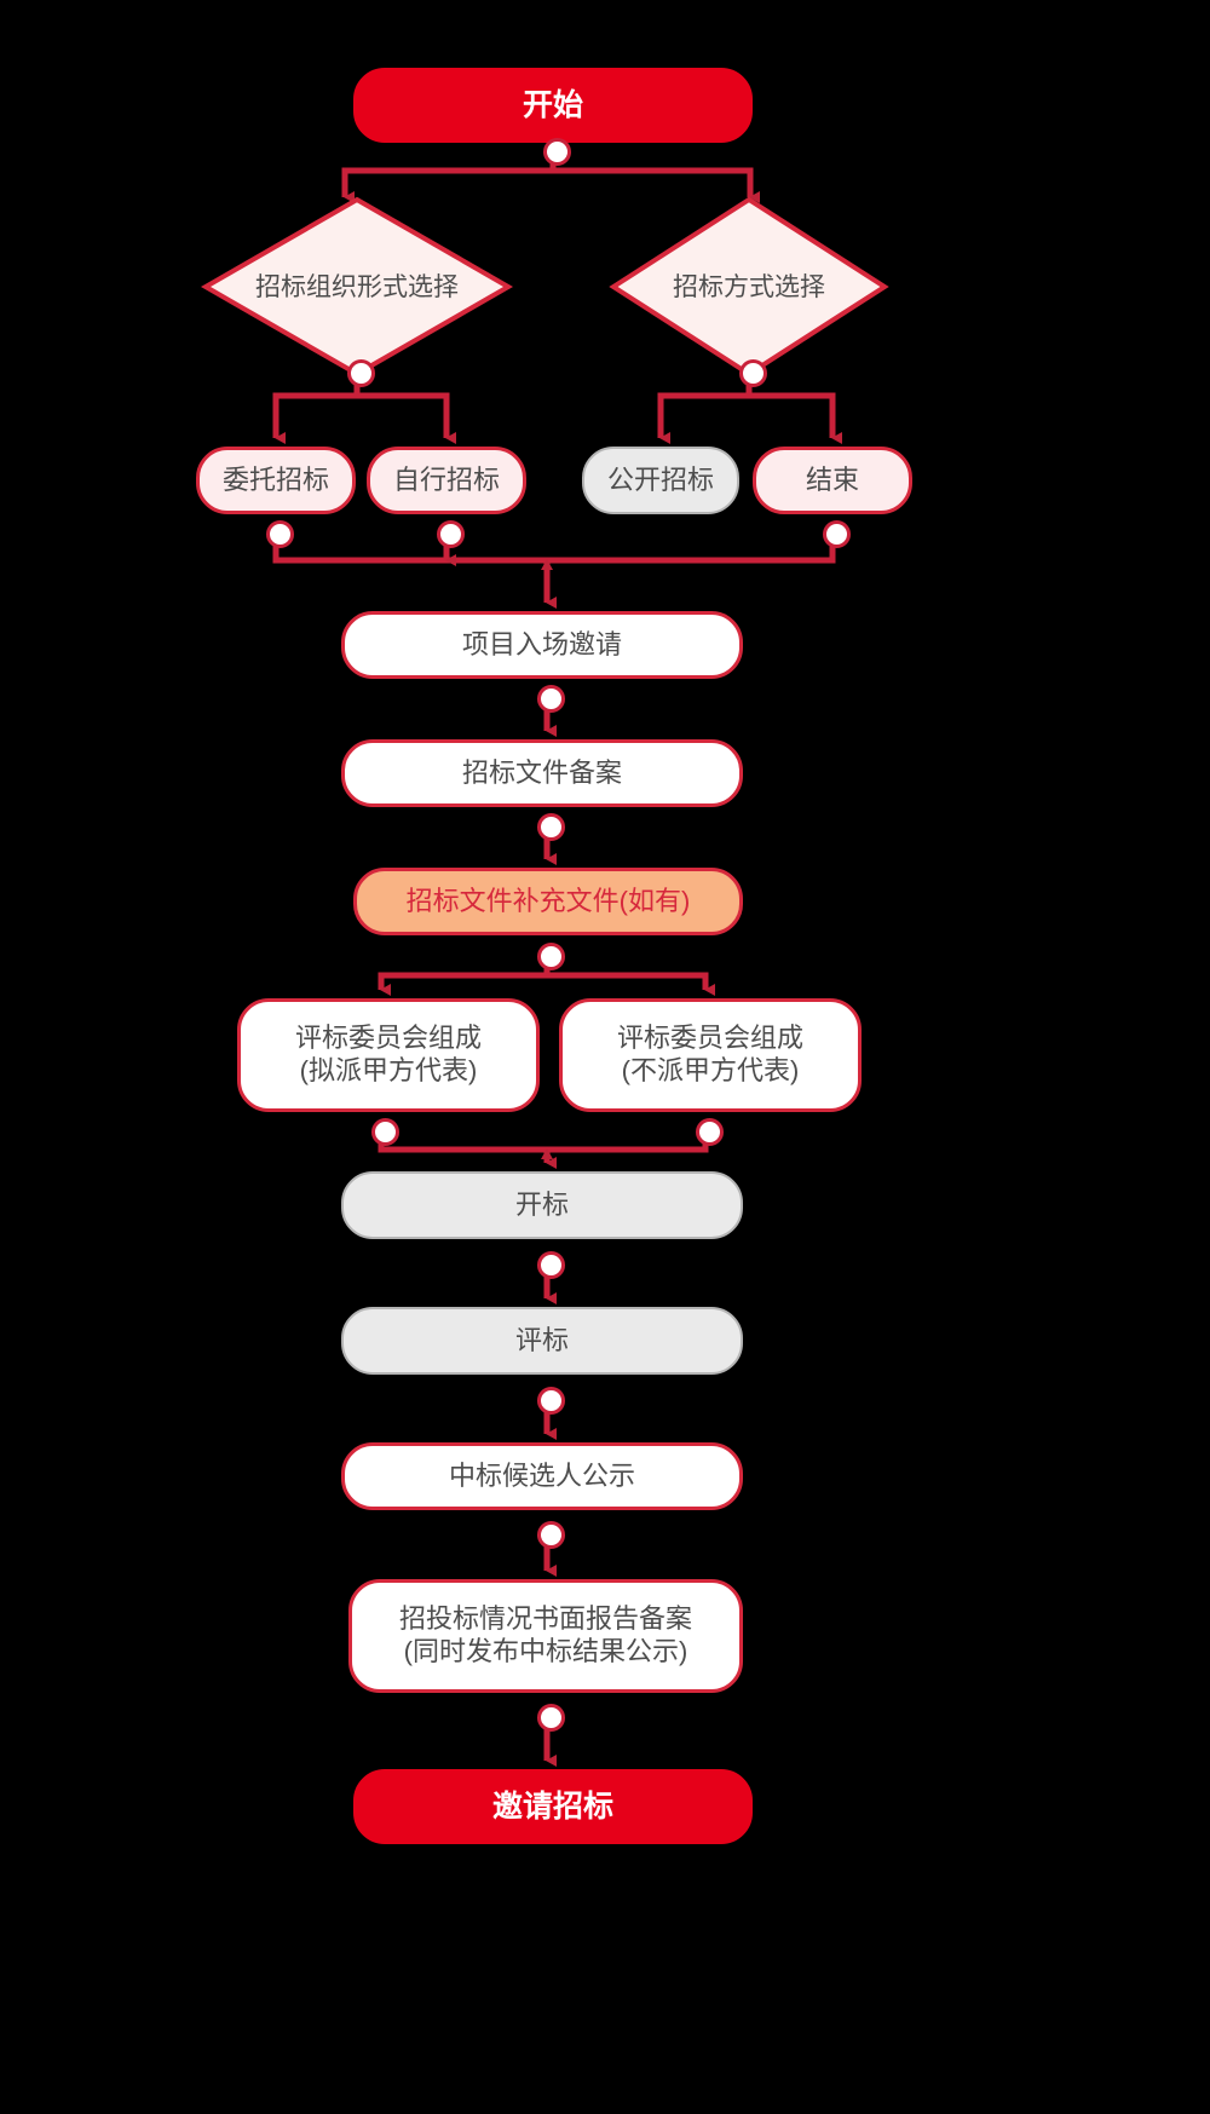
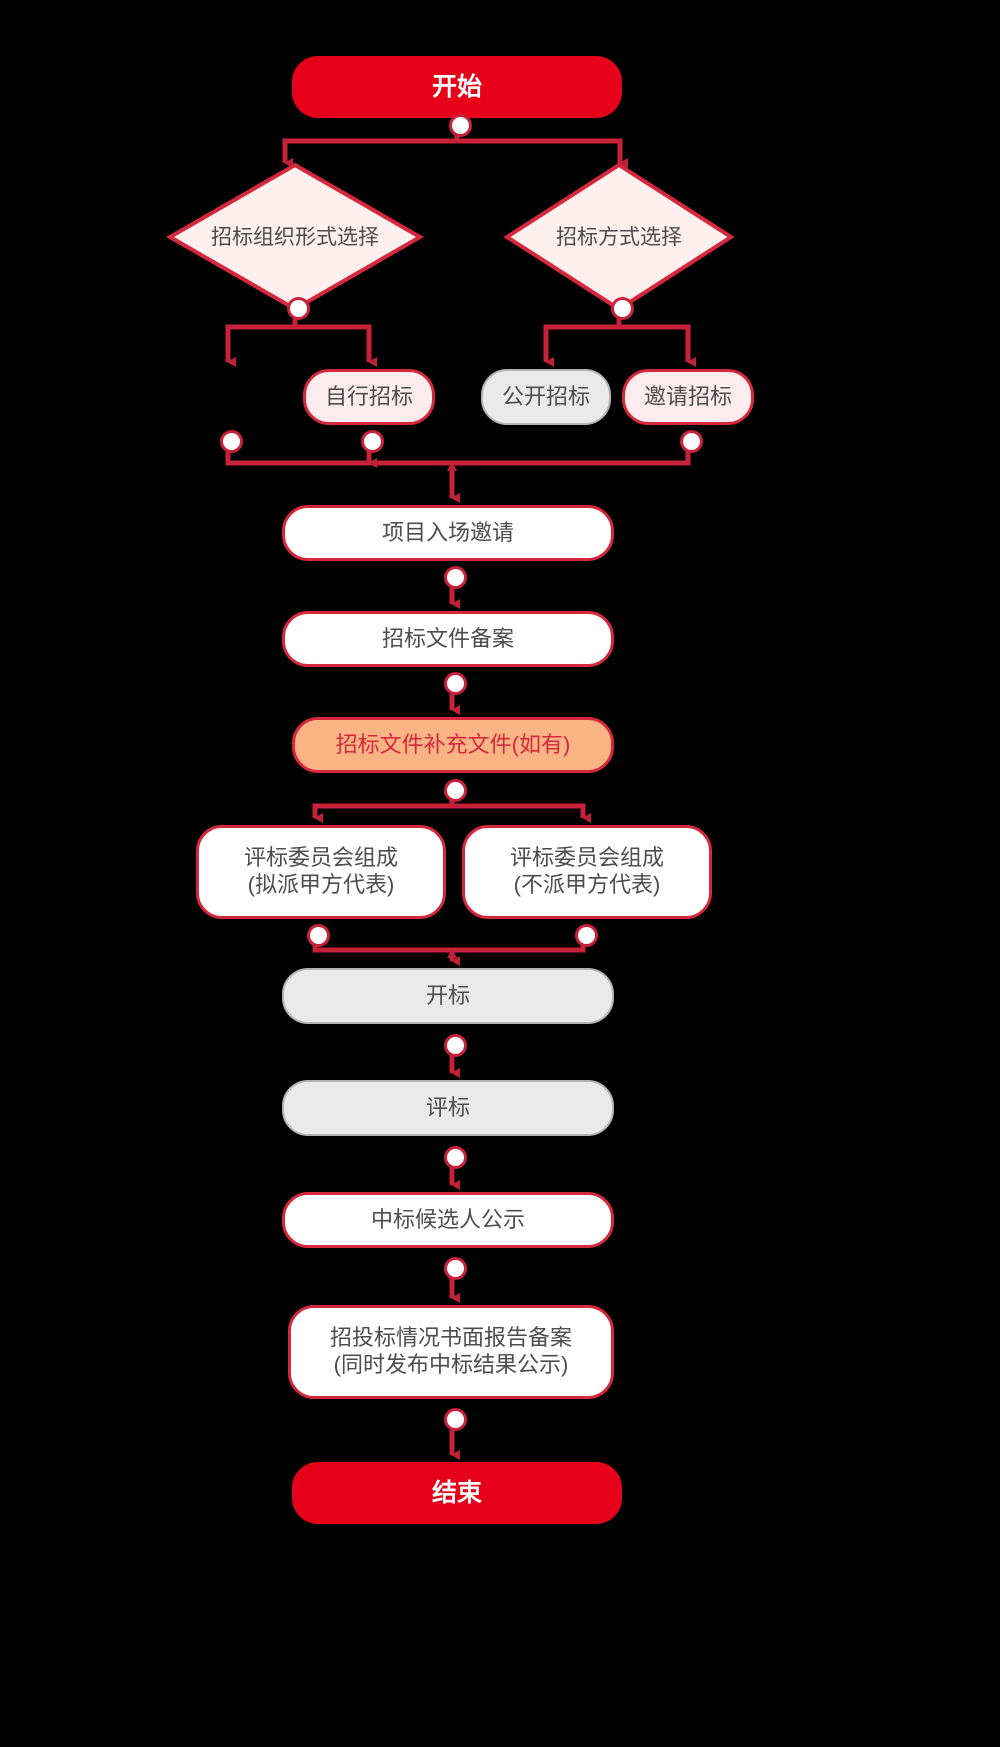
  开始
  招标组织形式选择
  招标方式选择
- 委托招标
  自行招标
  公开招标
- 结束
+ 邀请招标
  项目入场邀请
  招标文件备案
  招标文件补充文件(如有)
  评标委员会组成
  (拟派甲方代表)
  评标委员会组成
  (不派甲方代表)
  开标
  评标
  中标候选人公示
  招投标情况书面报告备案
  (同时发布中标结果公示)
- 邀请招标
+ 结束
